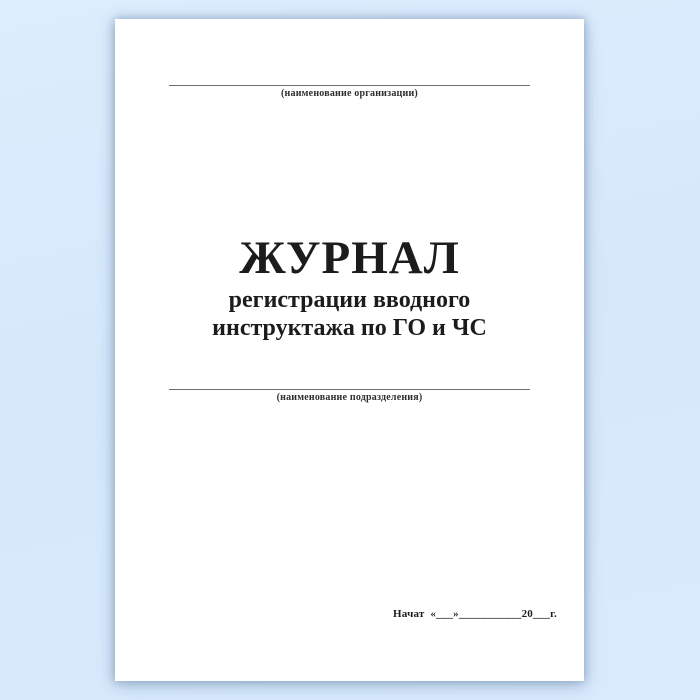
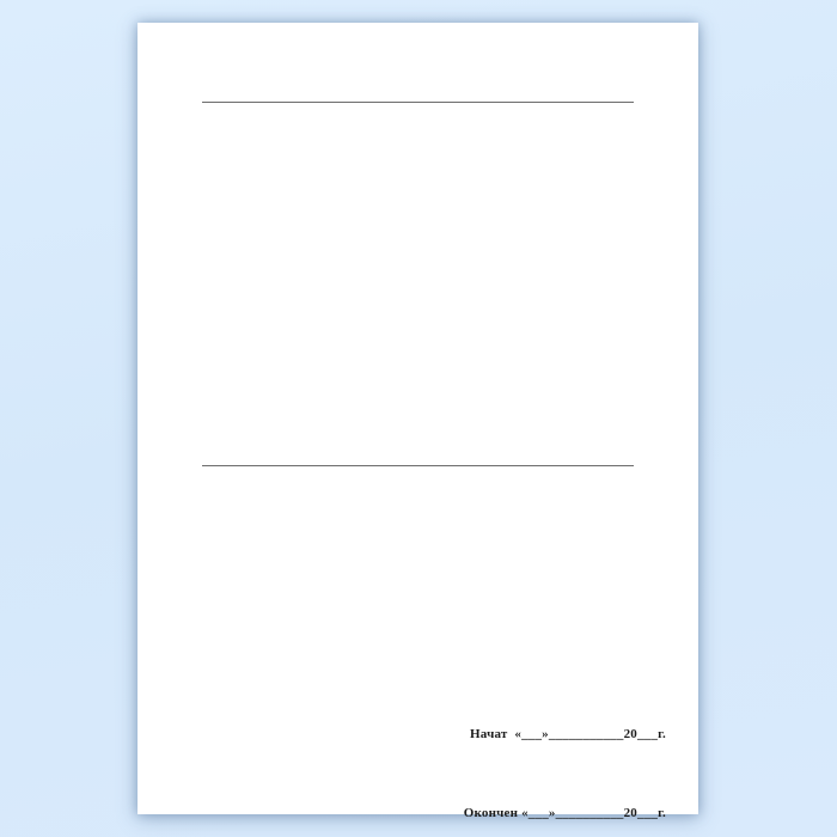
- (наименование организации)
- ЖУРНАЛ
- регистрации вводного
- инструктажа по ГО и ЧС
- (наименование подразделения)
  Начат «___»___________20___г.
+ Окончен «___»__________20___г.
